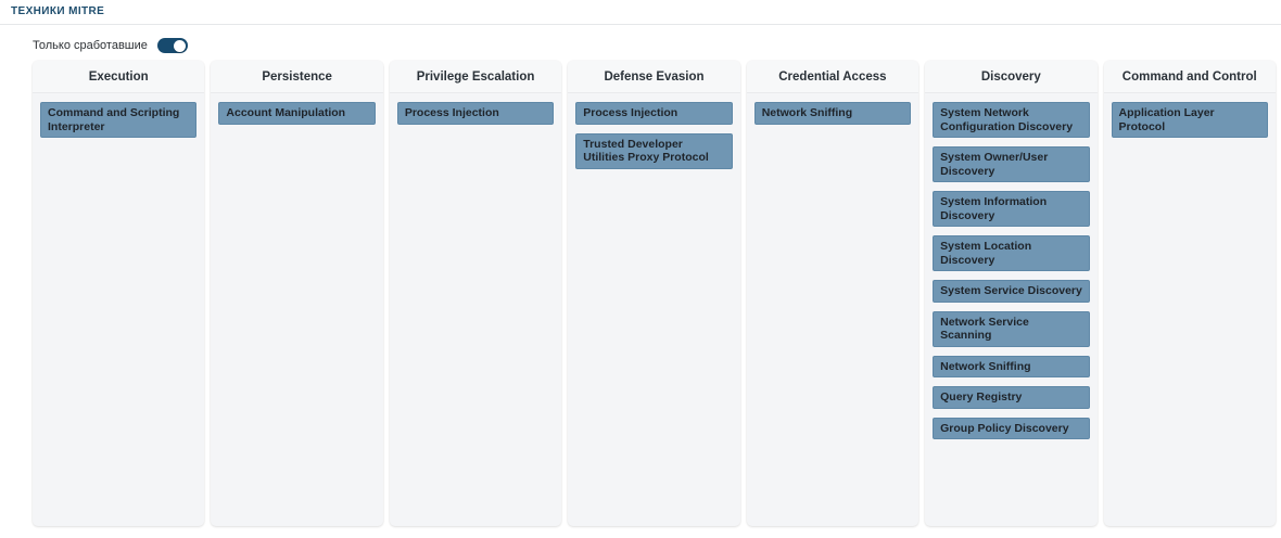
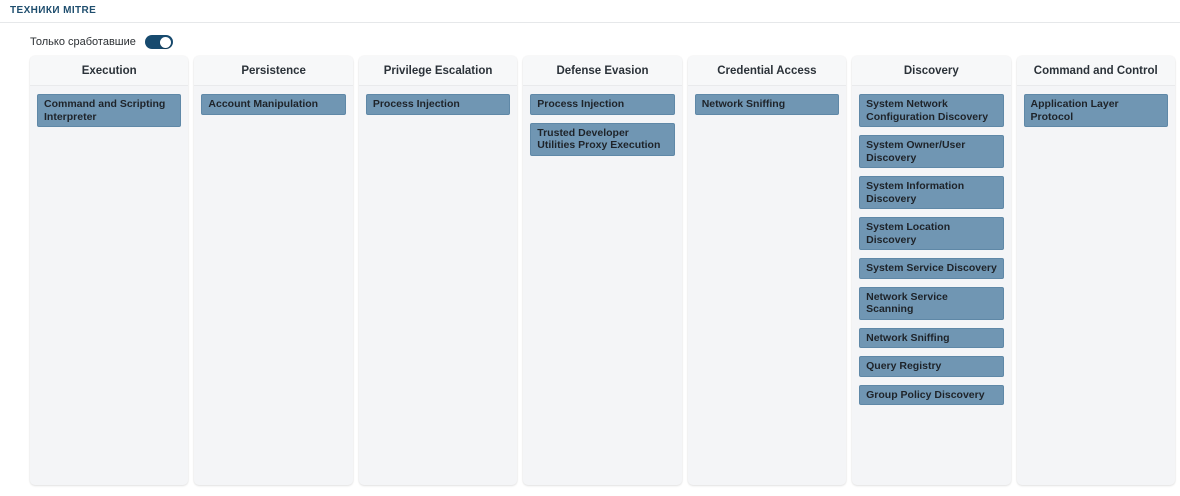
  ТЕХНИКИ MITRE
  Только сработавшие
  Execution
  Command and Scripting Interpreter
  Persistence
  Account Manipulation
  Privilege Escalation
  Process Injection
  Defense Evasion
  Process Injection
- Trusted Developer Utilities Proxy Protocol
+ Trusted Developer Utilities Proxy Execution
  Credential Access
  Network Sniffing
  Discovery
  System Network Configuration Discovery
  System Owner/User Discovery
  System Information Discovery
  System Location Discovery
  System Service Discovery
  Network Service Scanning
  Network Sniffing
  Query Registry
  Group Policy Discovery
  Command and Control
  Application Layer Protocol
